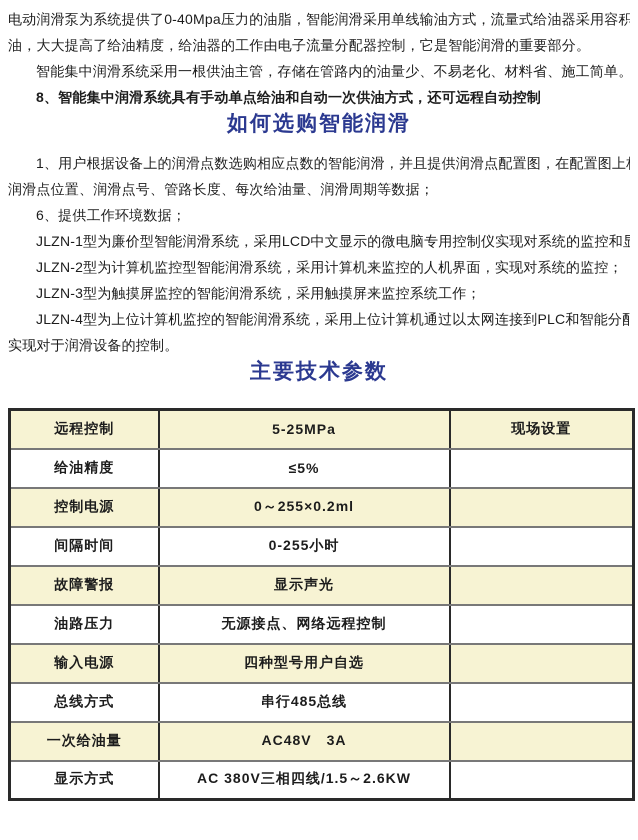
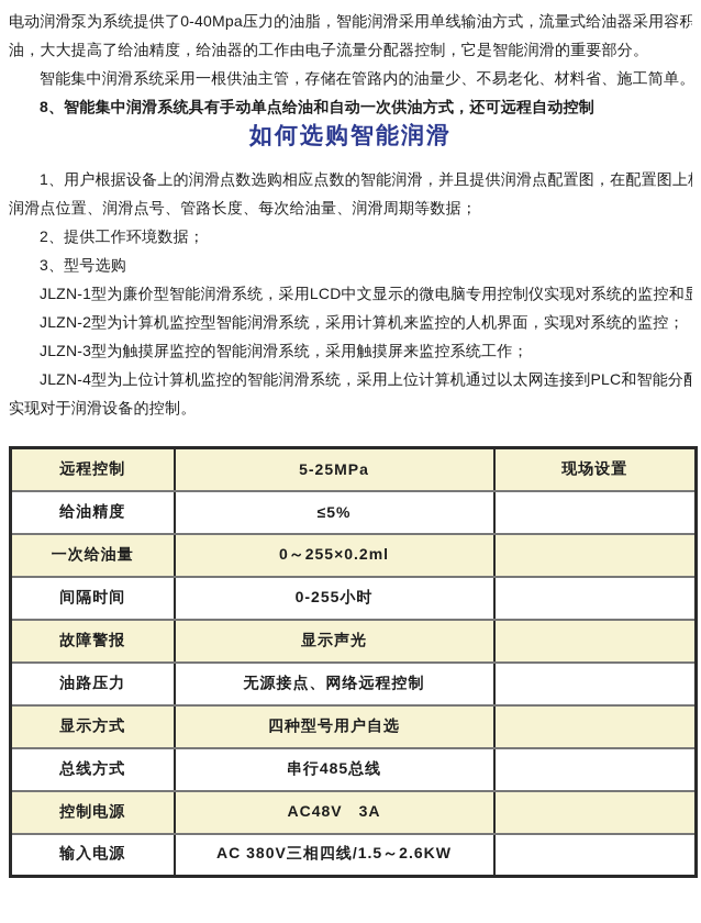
  电动润滑泵为系统提供了0-40Mpa压力的油脂，智能润滑采用单线输油方式，流量式给油器采用容积
  油，大大提高了给油精度，给油器的工作由电子流量分配器控制，它是智能润滑的重要部分。
  智能集中润滑系统采用一根供油主管，存储在管路内的油量少、不易老化、材料省、施工简单。
  8、智能集中润滑系统具有手动单点给油和自动一次供油方式，还可远程自动控制
  如何选购智能润滑
  1、用户根据设备上的润滑点数选购相应点数的智能润滑，并且提供润滑点配置图，在配置图上
  润滑点位置、润滑点号、管路长度、每次给油量、润滑周期等数据；
- 6、提供工作环境数据；
+ 2、提供工作环境数据；
+ 3、型号选购
  JLZN-1型为廉价型智能润滑系统，采用LCD中文显示的微电脑专用控制仪实现对系统的监控和
  JLZN-2型为计算机监控型智能润滑系统，采用计算机来监控的人机界面，实现对系统的监控；
  JLZN-3型为触摸屏监控的智能润滑系统，采用触摸屏来监控系统工作；
  JLZN-4型为上位计算机监控的智能润滑系统，采用上位计算机通过以太网连接到PLC和智能分配
  实现对于润滑设备的控制。
- 主要技术参数
  远程控制	5-25MPa	现场设置
  给油精度	≤5%
- 控制电源	0～255×0.2ml
+ 一次给油量	0～255×0.2ml
  间隔时间	0-255小时
  故障警报	显示声光
  油路压力	无源接点、网络远程控制
- 输入电源	四种型号用户自选
+ 显示方式	四种型号用户自选
  总线方式	串行485总线
- 一次给油量	AC48V 3A
+ 控制电源	AC48V 3A
- 显示方式	AC 380V三相四线/1.5～2.6KW
+ 输入电源	AC 380V三相四线/1.5～2.6KW
